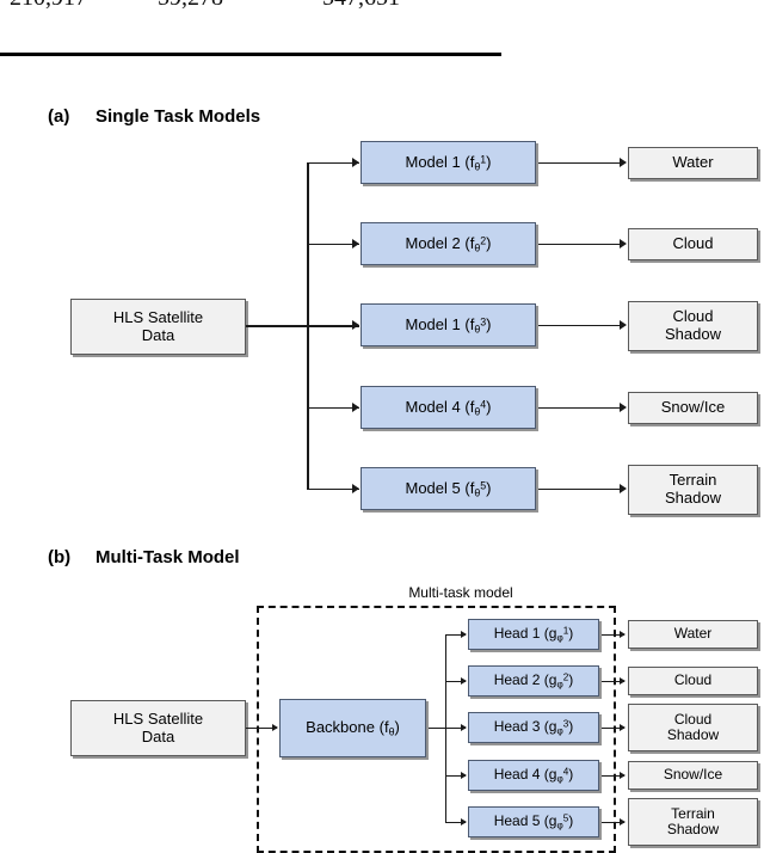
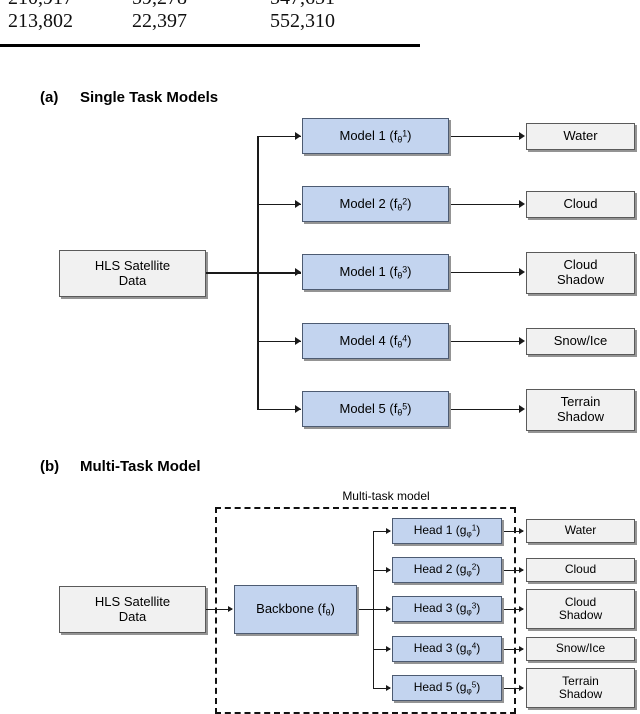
+ 213,802
+ 22,397
+ 552,310
  (a) Single Task Models
  HLS Satellite
  Data
  Model 1 (fθ1)
  Model 2 (fθ2)
  Model 1 (fθ3)
  Model 4 (fθ4)
  Model 5 (fθ5)
  Water
  Cloud
  Cloud
  Shadow
  Snow/Ice
  Terrain
  Shadow
  (b) Multi-Task Model
  Multi-task model
  HLS Satellite
  Data
  Backbone (fθ)
  Head 1 (gφ1)
  Head 2 (gφ2)
  Head 3 (gφ3)
- Head 4 (gφ4)
+ Head 3 (gφ4)
  Head 5 (gφ5)
  Water
  Cloud
  Cloud
  Shadow
  Snow/Ice
  Terrain
  Shadow
